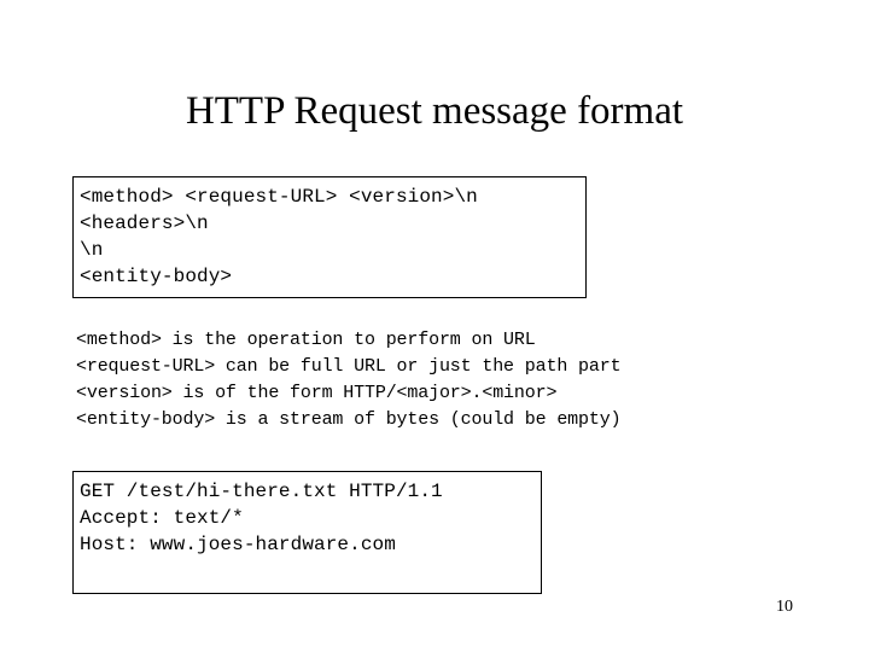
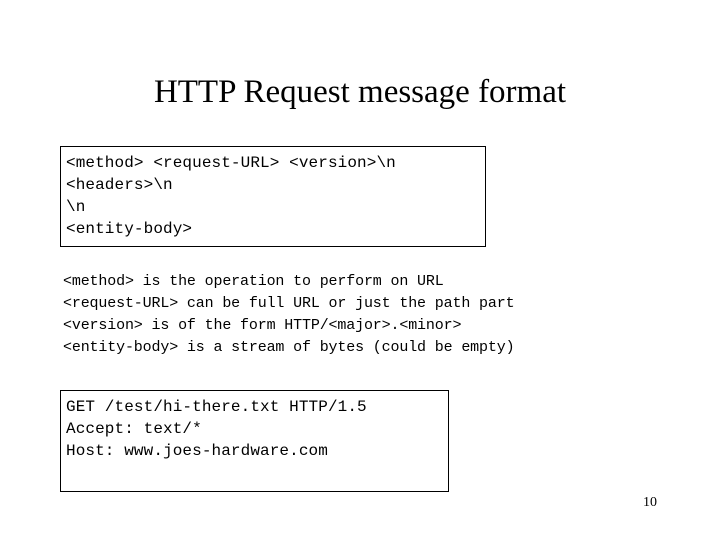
  HTTP Request message format
  <method> <request-URL> <version>\n
  <headers>\n
  \n
  <entity-body>
  <method> is the operation to perform on URL
  <request-URL> can be full URL or just the path part
  <version> is of the form HTTP/<major>.<minor>
  <entity-body> is a stream of bytes (could be empty)
- GET /test/hi-there.txt HTTP/1.1
+ GET /test/hi-there.txt HTTP/1.5
  Accept: text/*
  Host: www.joes-hardware.com
  10
